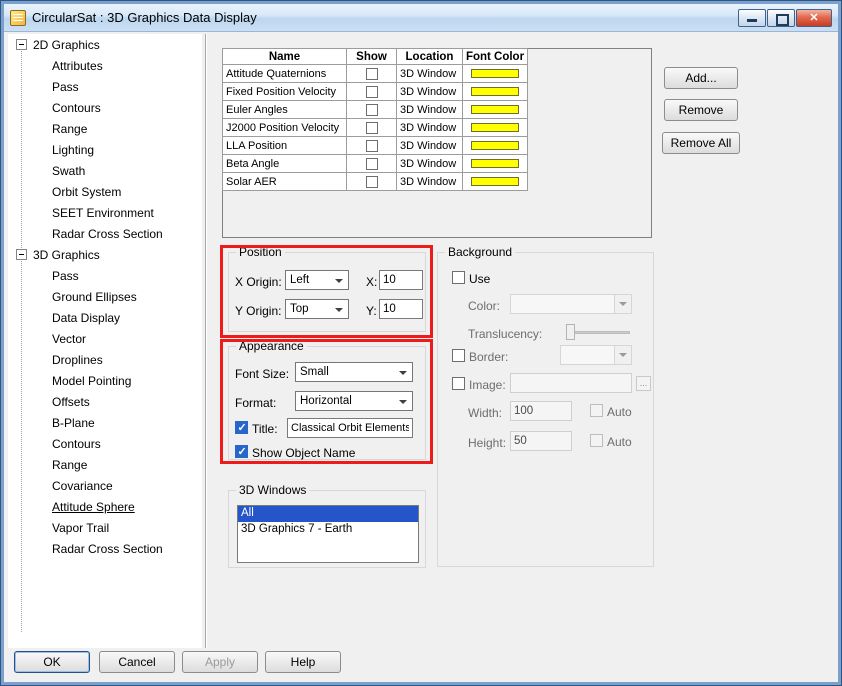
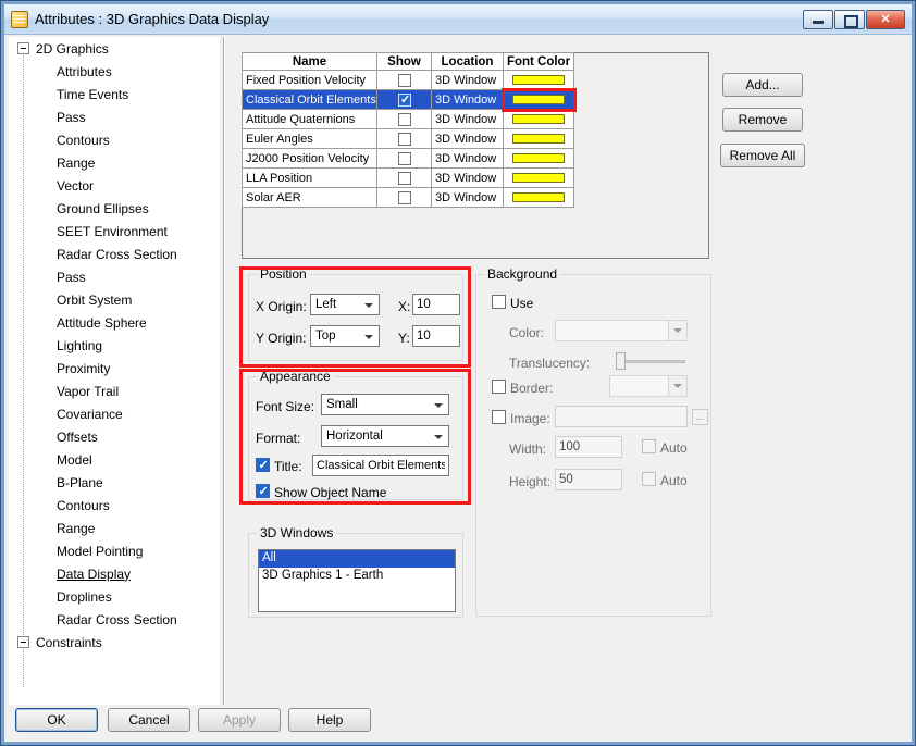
- CircularSat : 3D Graphics Data Display
+ Attributes : 3D Graphics Data Display
  2D Graphics
  Attributes
+ Time Events
  Pass
  Contours
  Range
- Lighting
+ Vector
- Swath
- Orbit System
+ Ground Ellipses
  SEET Environment
  Radar Cross Section
- 3D Graphics
  Pass
- Ground Ellipses
+ Orbit System
- Data Display
+ Attitude Sphere
- Vector
+ Lighting
+ Proximity
- Droplines
+ Vapor Trail
- Model Pointing
+ Covariance
  Offsets
+ Model
  B-Plane
  Contours
  Range
- Covariance
+ Model Pointing
- Attitude Sphere
+ Data Display
- Vapor Trail
+ Droplines
  Radar Cross Section
+ Constraints
  Name	Show	Location	Font Color
- Attitude Quaternions		3D Window
+ Fixed Position Velocity		3D Window
+ Classical Orbit Elements		3D Window
- Fixed Position Velocity		3D Window
+ Attitude Quaternions		3D Window
  Euler Angles		3D Window
  J2000 Position Velocity		3D Window
  LLA Position		3D Window
- Beta Angle		3D Window
  Solar AER		3D Window
  Add...
  Remove
  Remove All
  Position
  X Origin:
  Left
  X:
  10
  Y Origin:
  Top
  Y:
  10
  Appearance
  Font Size:
  Small
  Format:
  Horizontal
  Title:
  Classical Orbit Elements
  Show Object Name
  3D Windows
  All
- 3D Graphics 7 - Earth
+ 3D Graphics 1 - Earth
  Background
  Use
  Color:
  Translucency:
  Border:
  Image:
  ...
  Width:
  100
  Auto
  Height:
  50
  Auto
  OK
  Cancel
  Apply
  Help
